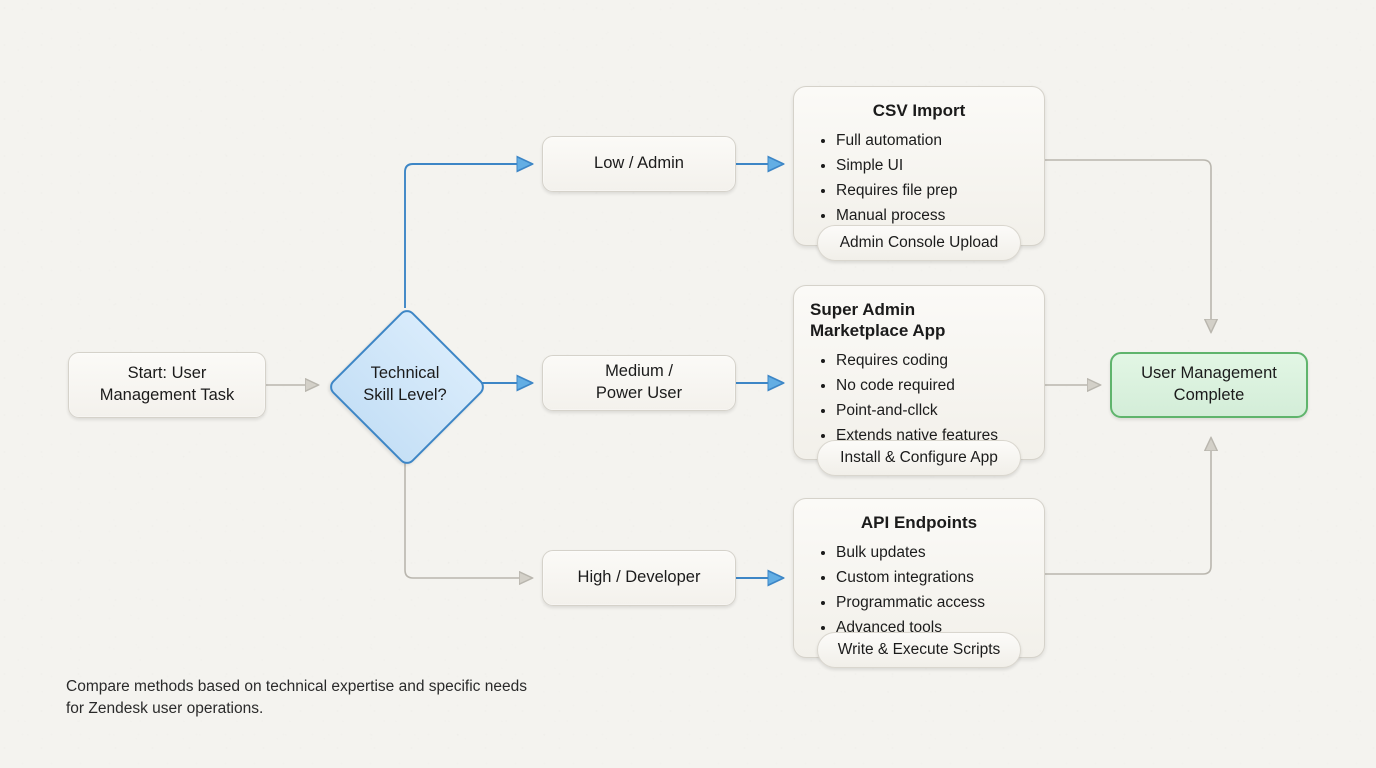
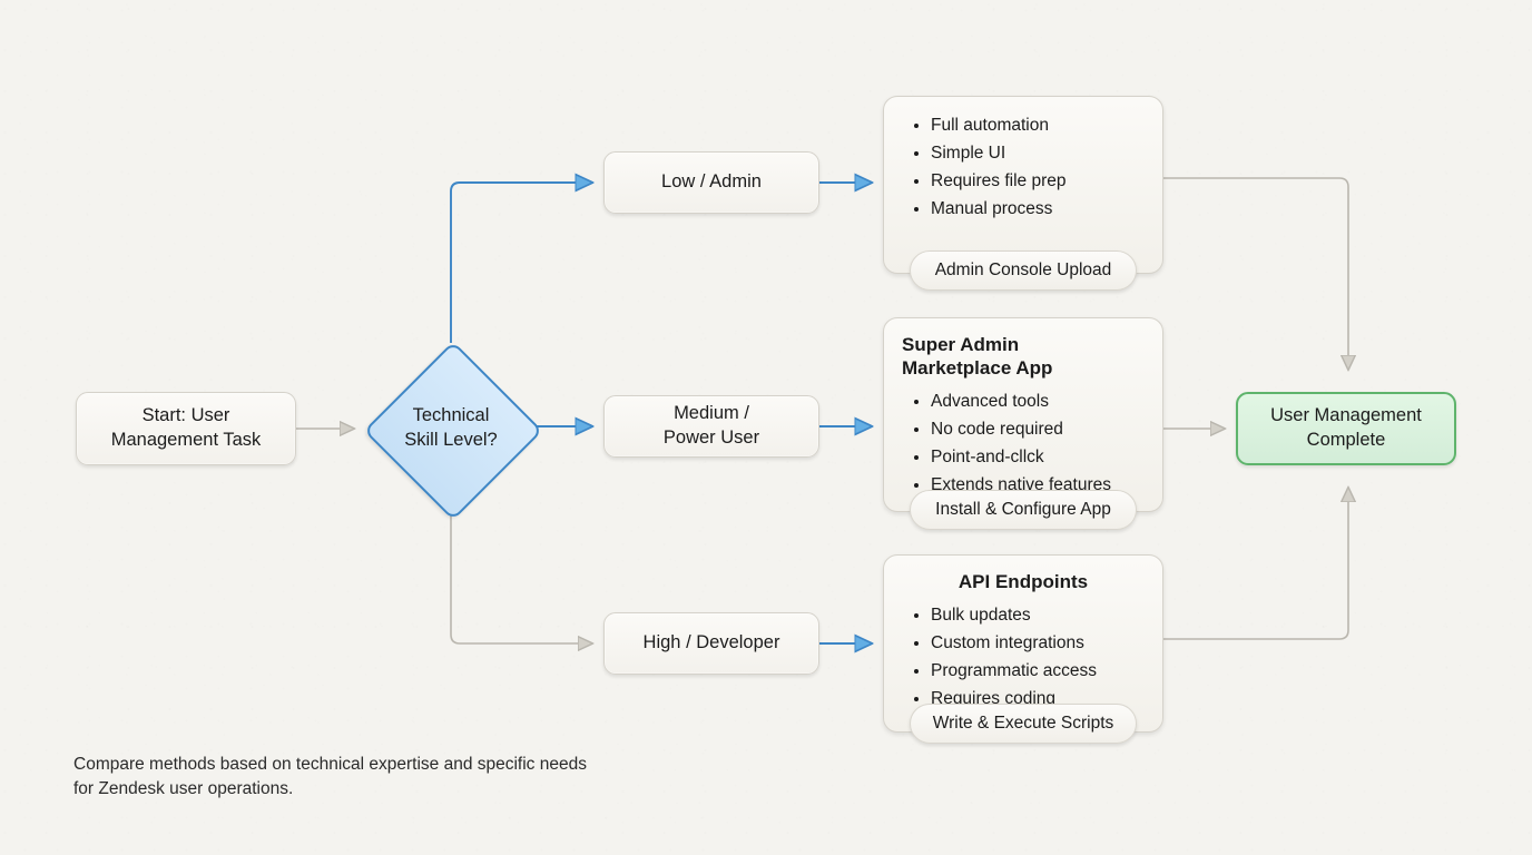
  Start: User
  Management Task
  Technical
  Skill Level?
  Low / Admin
  Medium /
  Power User
  High / Developer
- CSV Import
  Full automation
  Simple UI
  Requires file prep
  Manual process
  Admin Console Upload
  Super Admin
  Marketplace App
- Requires coding
+ Advanced tools
  No code required
  Point-and-cllck
  Extends native features
  Install & Configure App
  API Endpoints
  Bulk updates
  Custom integrations
  Programmatic access
- Advanced tools
+ Requires coding
  Write & Execute Scripts
  User Management
  Complete
  Compare methods based on technical expertise and specific needs for Zendesk user operations.
